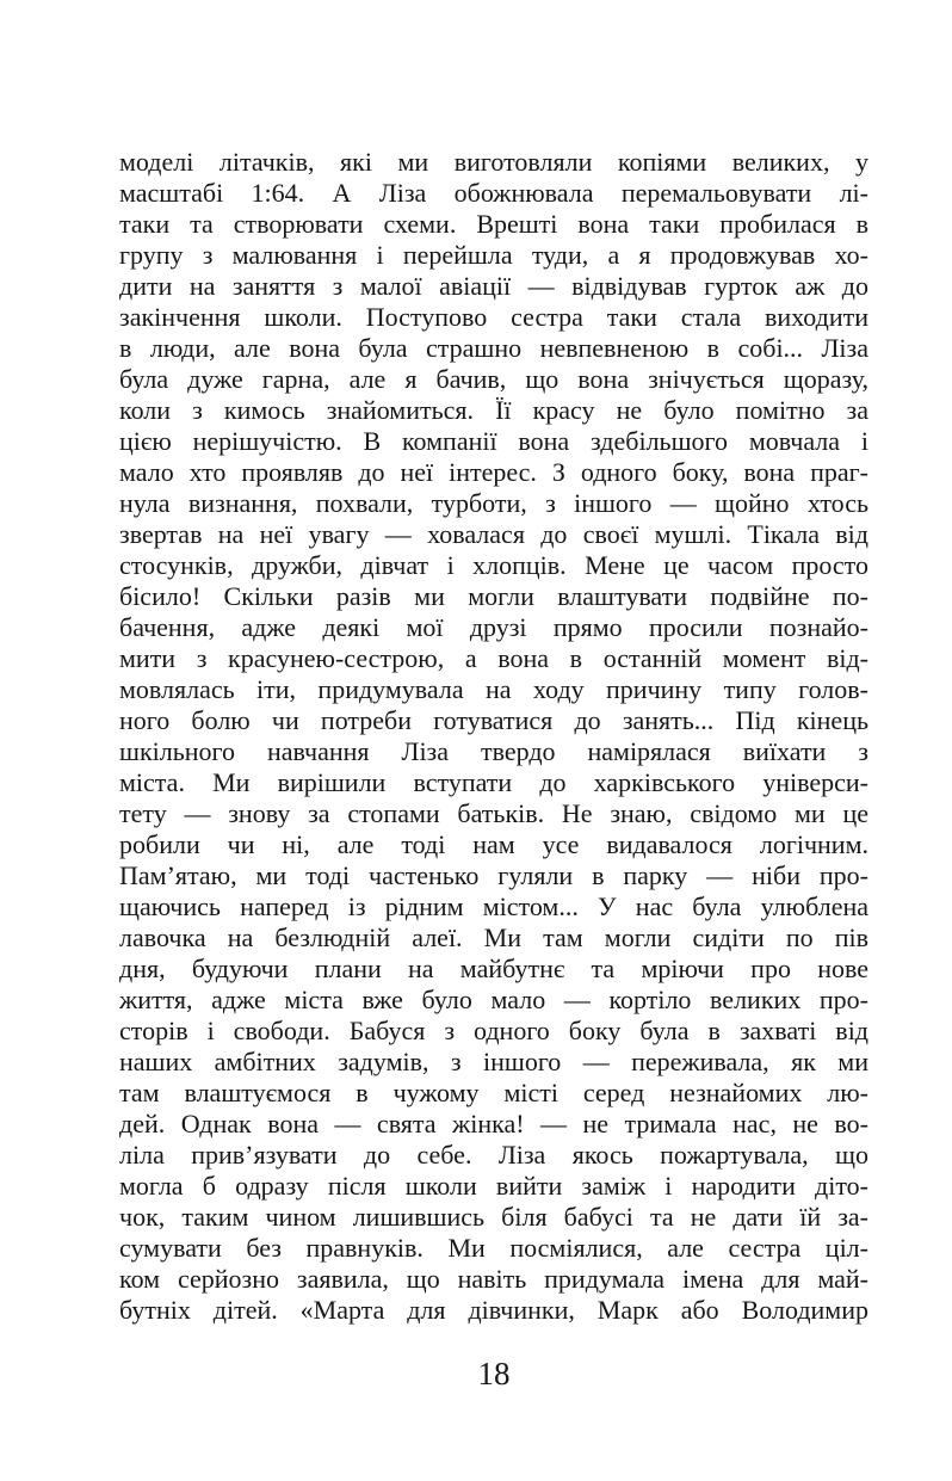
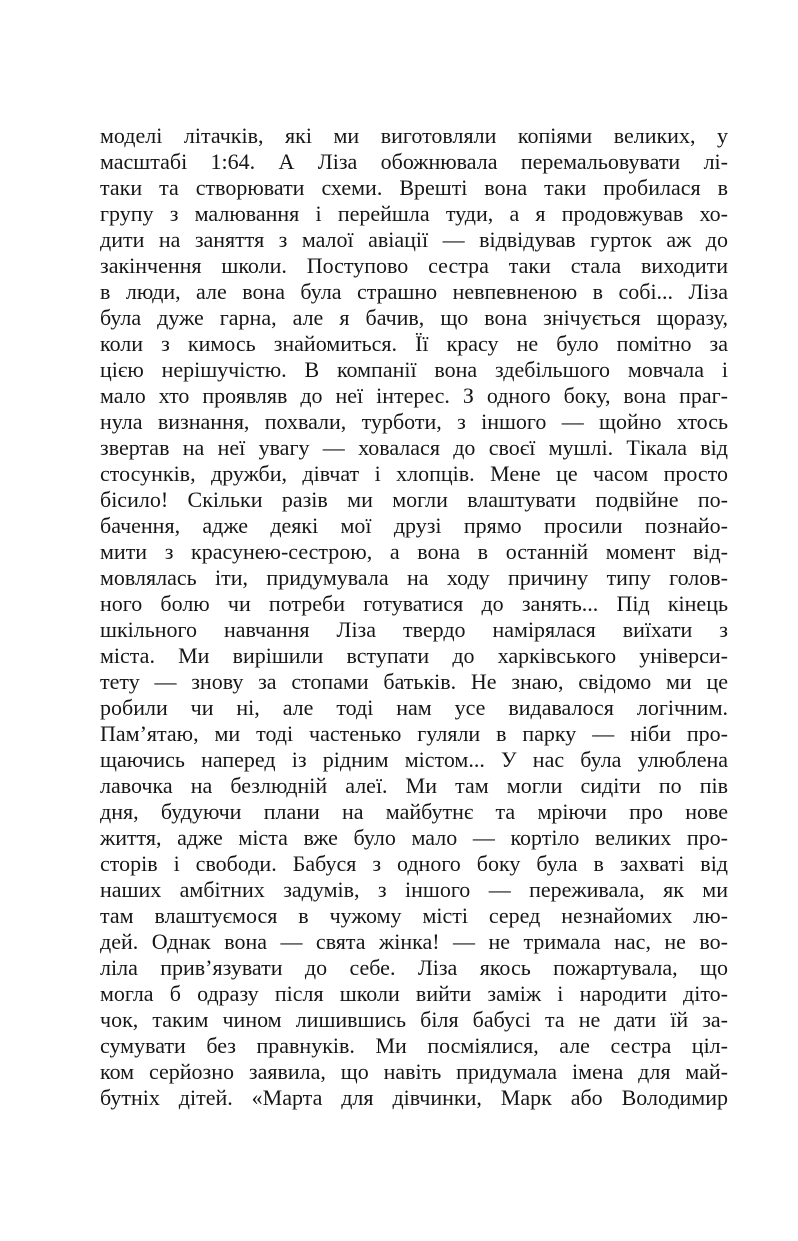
  моделі літачків, які ми виготовляли копіями великих, у
  масштабі 1:64. А Ліза обожнювала перемальовувати лі-
  таки та створювати схеми. Врешті вона таки пробилася в
  групу з малювання і перейшла туди, а я продовжував хо-
  дити на заняття з малої авіації — відвідував гурток аж до
  закінчення школи. Поступово сестра таки стала виходити
  в люди, але вона була страшно невпевненою в собі... Ліза
  була дуже гарна, але я бачив, що вона знічується щоразу,
  коли з кимось знайомиться. Її красу не було помітно за
  цією нерішучістю. В компанії вона здебільшого мовчала і
  мало хто проявляв до неї інтерес. З одного боку, вона праг-
  нула визнання, похвали, турботи, з іншого — щойно хтось
  звертав на неї увагу — ховалася до своєї мушлі. Тікала від
  стосунків, дружби, дівчат і хлопців. Мене це часом просто
  бісило! Скільки разів ми могли влаштувати подвійне по-
  бачення, адже деякі мої друзі прямо просили познайо-
  мити з красунею-сестрою, а вона в останній момент від-
  мовлялась іти, придумувала на ходу причину типу голов-
  ного болю чи потреби готуватися до занять... Під кінець
  шкільного навчання Ліза твердо намірялася виїхати з
  міста. Ми вирішили вступати до харківського універси-
  тету — знову за стопами батьків. Не знаю, свідомо ми це
  робили чи ні, але тоді нам усе видавалося логічним.
  Пам’ятаю, ми тоді частенько гуляли в парку — ніби про-
  щаючись наперед із рідним містом... У нас була улюблена
  лавочка на безлюдній алеї. Ми там могли сидіти по пів
  дня, будуючи плани на майбутнє та мріючи про нове
  життя, адже міста вже було мало — кортіло великих про-
  сторів і свободи. Бабуся з одного боку була в захваті від
  наших амбітних задумів, з іншого — переживала, як ми
  там влаштуємося в чужому місті серед незнайомих лю-
  дей. Однак вона — свята жінка! — не тримала нас, не во-
  ліла прив’язувати до себе. Ліза якось пожартувала, що
  могла б одразу після школи вийти заміж і народити діто-
  чок, таким чином лишившись біля бабусі та не дати їй за-
  сумувати без правнуків. Ми посміялися, але сестра ціл-
  ком серйозно заявила, що навіть придумала імена для май-
  бутніх дітей. «Марта для дівчинки, Марк або Володимир
- 18
